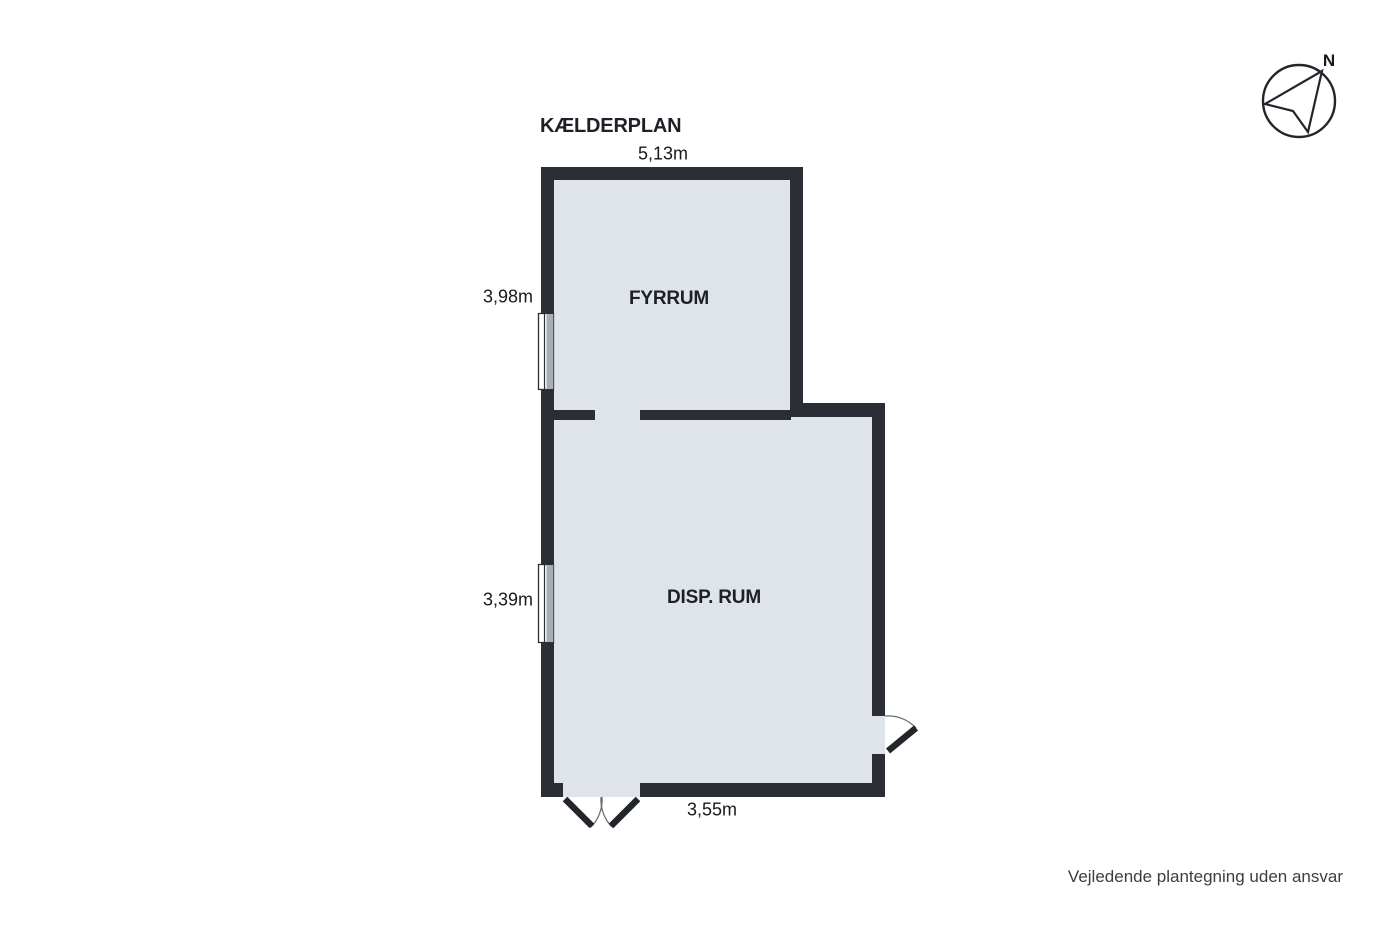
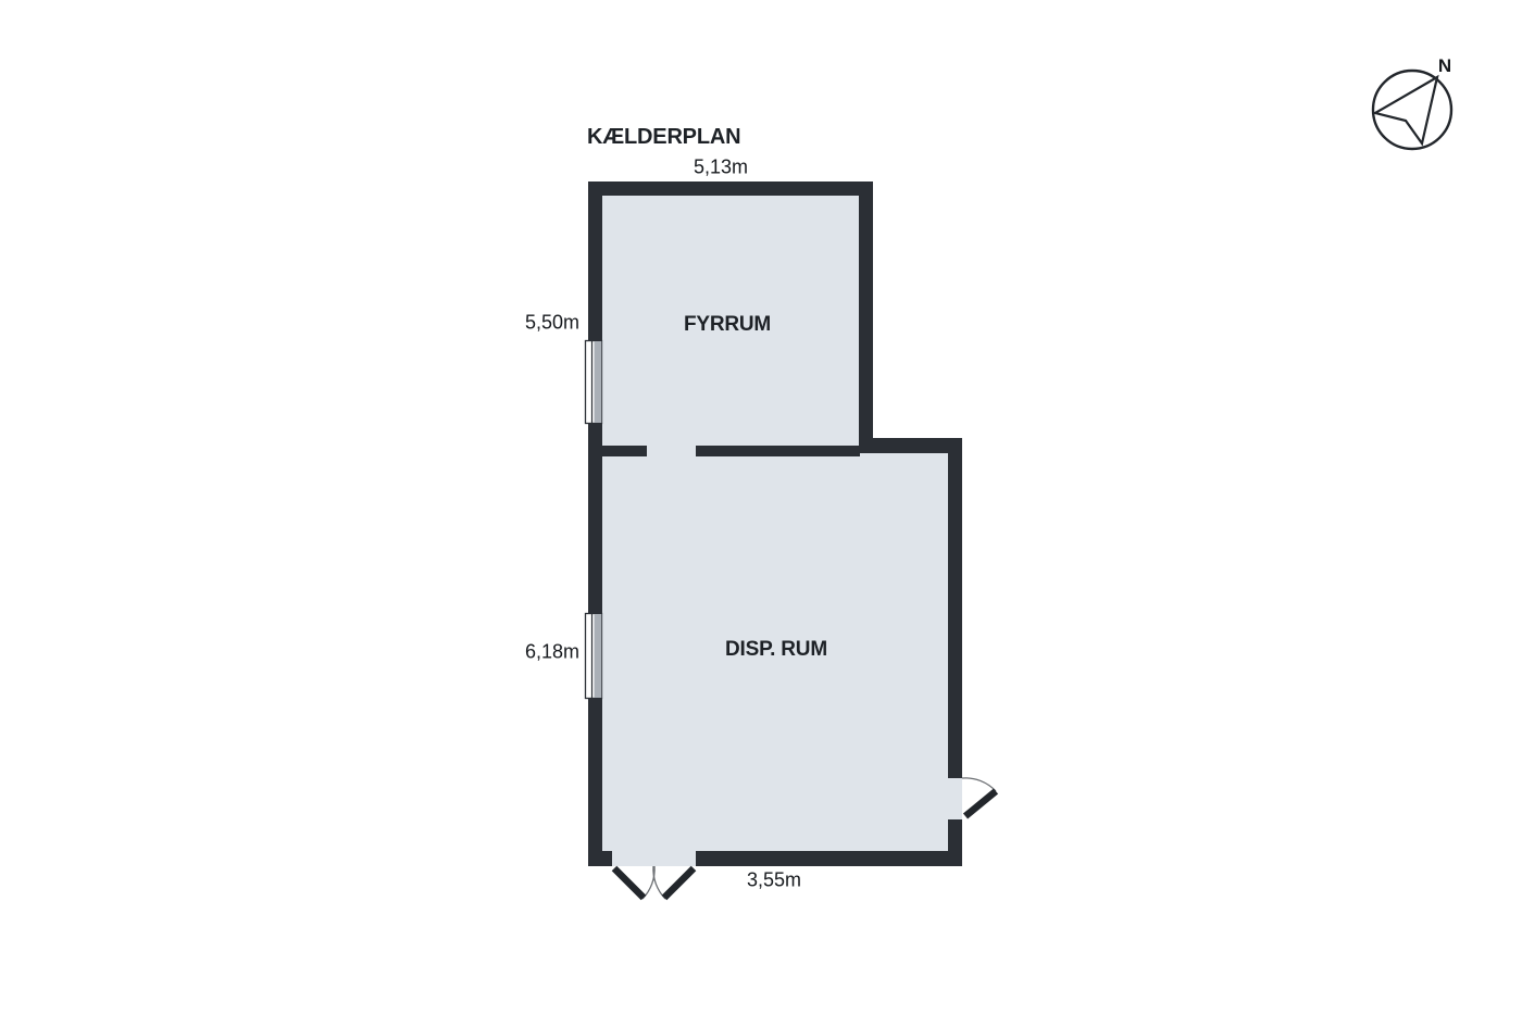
  KÆLDERPLAN
  5,13m
- 3,98m
+ 5,50m
- 3,39m
+ 6,18m
  3,55m
  FYRRUM
  DISP. RUM
  N
- Vejledende plantegning uden ansvar
